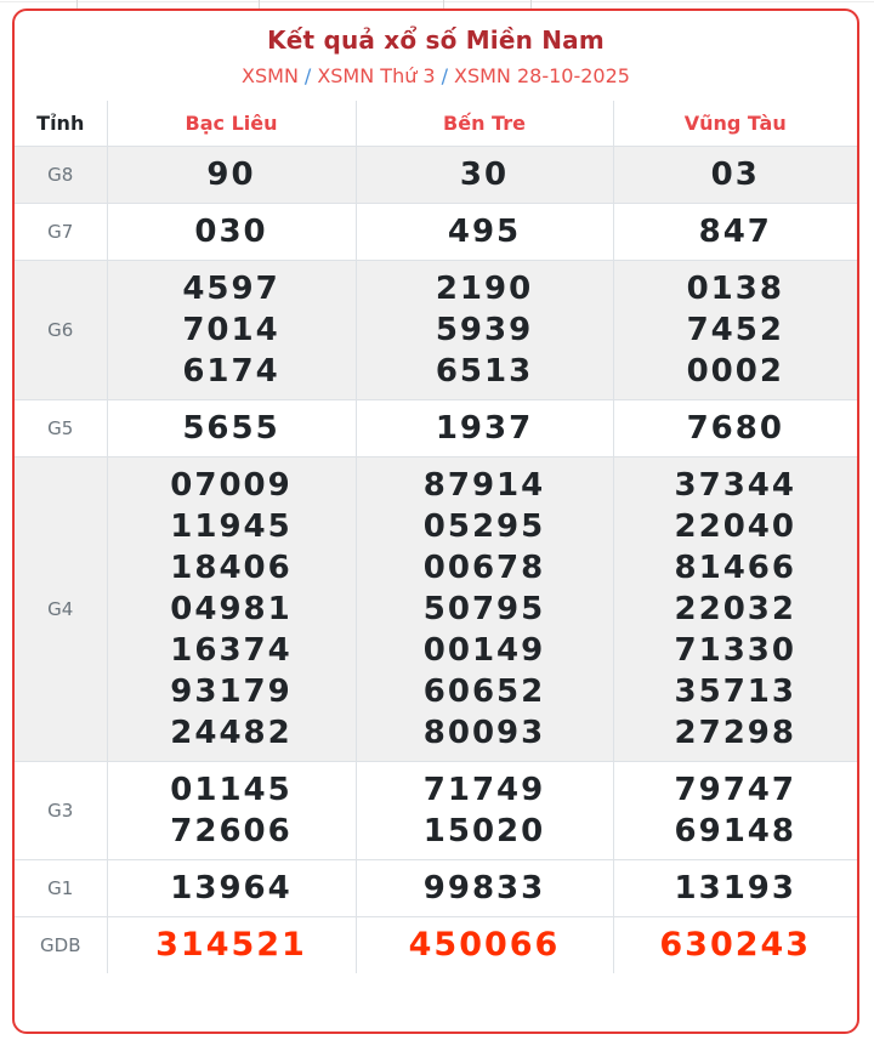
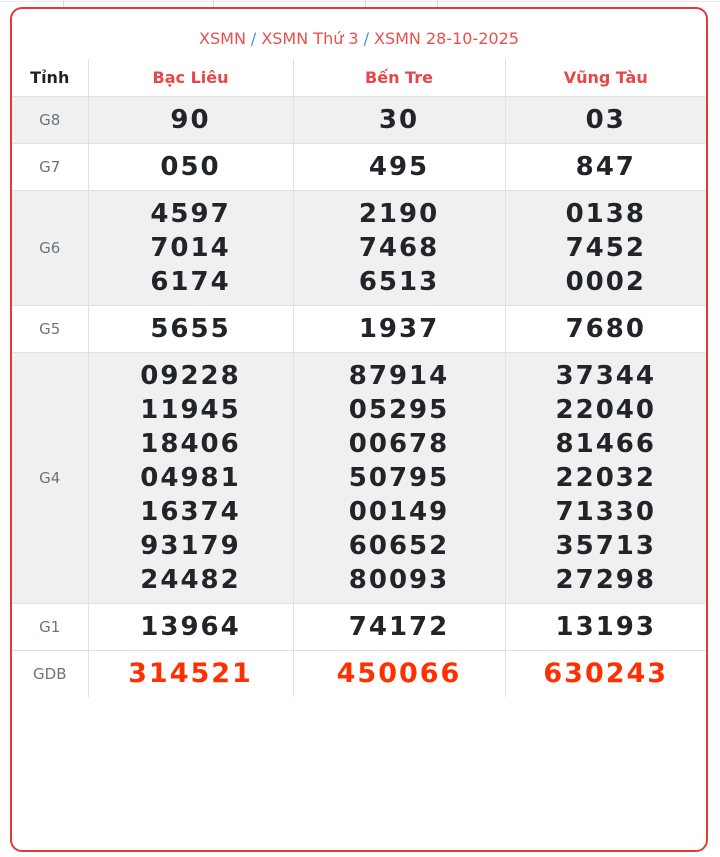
- Kết quả xổ số Miền Nam
  XSMN / XSMN Thứ 3 / XSMN 28-10-2025
  Tỉnh	Bạc Liêu	Bến Tre	Vũng Tàu
  G8	90	30	03
- G7	030	495	847
+ G7	050	495	847
- G6	459770146174	219059396513	013874520002
+ G6	459770146174	219074686513	013874520002
  G5	5655	1937	7680
- G4	07009119451840604981163749317924482	87914052950067850795001496065280093	37344220408146622032713303571327298
+ G4	09228119451840604981163749317924482	87914052950067850795001496065280093	37344220408146622032713303571327298
- G3	0114572606	7174915020	7974769148
- G1	13964	99833	13193
+ G1	13964	74172	13193
  GDB	314521	450066	630243
